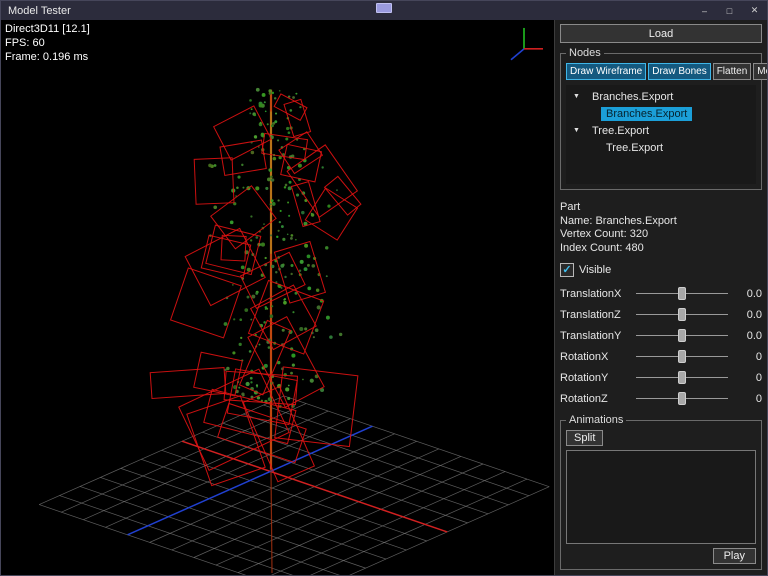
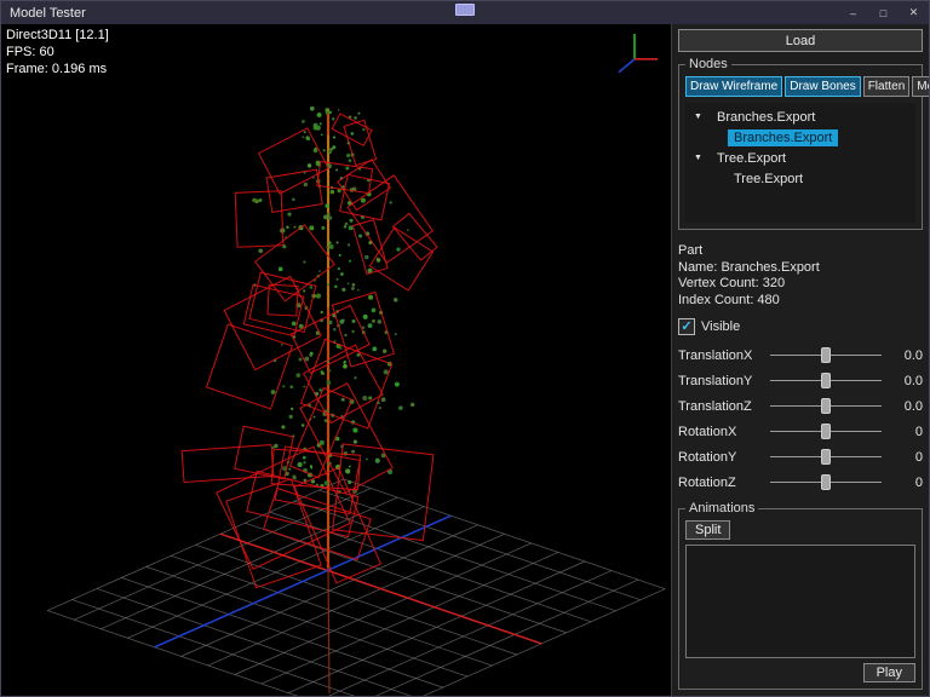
  Model Tester
  –
  □
  ✕
  Direct3D11 [12.1]
  FPS: 60
  Frame: 0.196 ms
  Load
  Nodes
  Draw Wireframe
  Draw Bones
  Flatten
  Branches.Export
  Branches.Export
  Tree.Export
  Tree.Export
  Part
  Name: Branches.Export
  Vertex Count: 320
  Index Count: 480
  ✓
  Visible
  TranslationX
  0.0
- TranslationZ
+ TranslationY
  0.0
- TranslationY
+ TranslationZ
  0.0
  RotationX
  0
  RotationY
  0
  RotationZ
  0
  Animations
  Split
  Play
